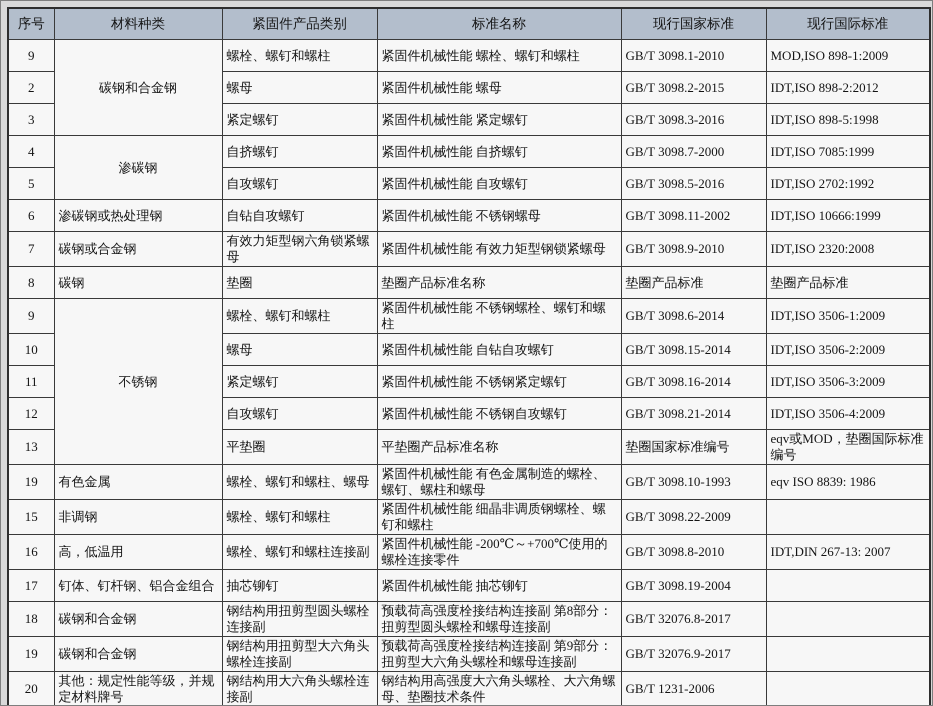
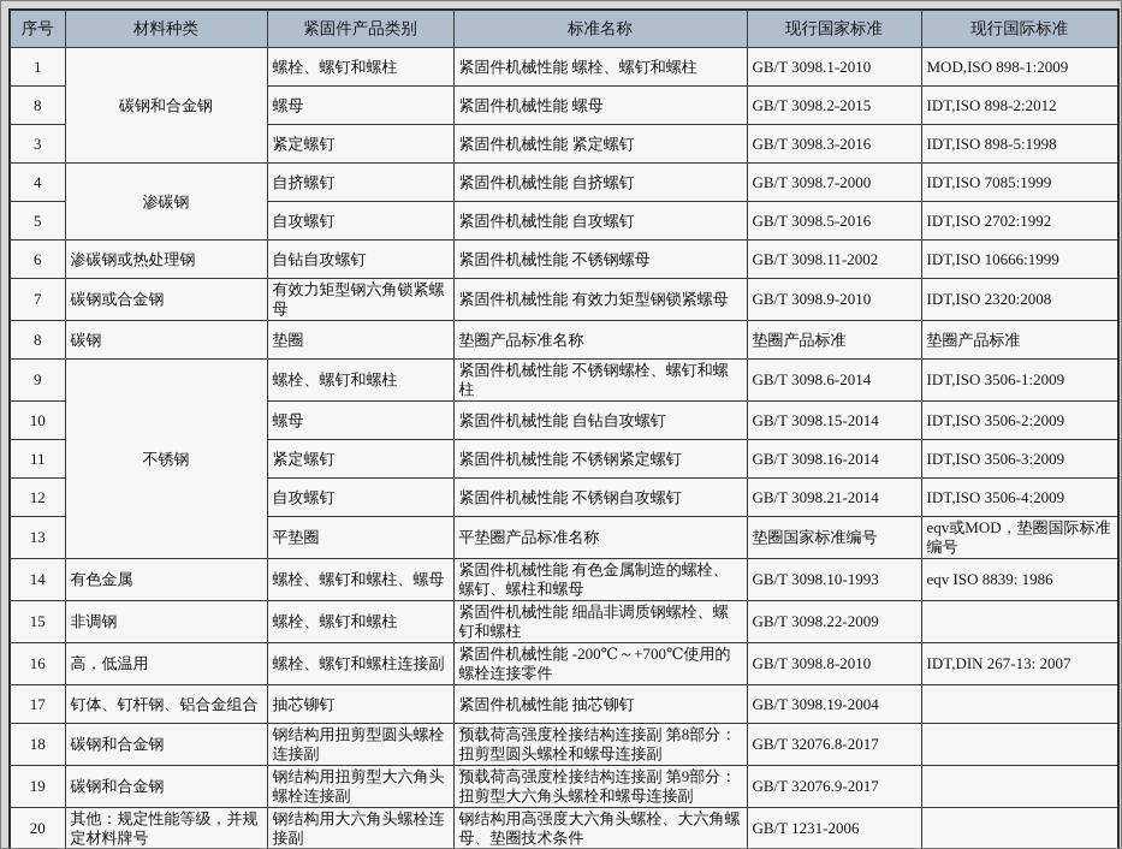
  序号	材料种类	紧固件产品类别	标准名称	现行国家标准	现行国际标准
- 9	碳钢和合金钢	螺栓、螺钉和螺柱	紧固件机械性能 螺栓、螺钉和螺柱	GB/T 3098.1-2010	MOD,ISO 898-1:2009
+ 1	碳钢和合金钢	螺栓、螺钉和螺柱	紧固件机械性能 螺栓、螺钉和螺柱	GB/T 3098.1-2010	MOD,ISO 898-1:2009
- 2	螺母	紧固件机械性能 螺母	GB/T 3098.2-2015	IDT,ISO 898-2:2012
+ 8	螺母	紧固件机械性能 螺母	GB/T 3098.2-2015	IDT,ISO 898-2:2012
  3	紧定螺钉	紧固件机械性能 紧定螺钉	GB/T 3098.3-2016	IDT,ISO 898-5:1998
  4	渗碳钢	自挤螺钉	紧固件机械性能 自挤螺钉	GB/T 3098.7-2000	IDT,ISO 7085:1999
  5	自攻螺钉	紧固件机械性能 自攻螺钉	GB/T 3098.5-2016	IDT,ISO 2702:1992
  6	渗碳钢或热处理钢	自钻自攻螺钉	紧固件机械性能 不锈钢螺母	GB/T 3098.11-2002	IDT,ISO 10666:1999
  7	碳钢或合金钢	有效力矩型钢六角锁紧螺母	紧固件机械性能 有效力矩型钢锁紧螺母	GB/T 3098.9-2010	IDT,ISO 2320:2008
  8	碳钢	垫圈	垫圈产品标准名称	垫圈产品标准	垫圈产品标准
  9	不锈钢	螺栓、螺钉和螺柱	紧固件机械性能 不锈钢螺栓、螺钉和螺柱	GB/T 3098.6-2014	IDT,ISO 3506-1:2009
  10	螺母	紧固件机械性能 自钻自攻螺钉	GB/T 3098.15-2014	IDT,ISO 3506-2:2009
  11	紧定螺钉	紧固件机械性能 不锈钢紧定螺钉	GB/T 3098.16-2014	IDT,ISO 3506-3:2009
  12	自攻螺钉	紧固件机械性能 不锈钢自攻螺钉	GB/T 3098.21-2014	IDT,ISO 3506-4:2009
  13	平垫圈	平垫圈产品标准名称	垫圈国家标准编号	eqv或MOD，垫圈国际标准编号
- 19	有色金属	螺栓、螺钉和螺柱、螺母	紧固件机械性能 有色金属制造的螺栓、螺钉、螺柱和螺母	GB/T 3098.10-1993	eqv ISO 8839: 1986
+ 14	有色金属	螺栓、螺钉和螺柱、螺母	紧固件机械性能 有色金属制造的螺栓、螺钉、螺柱和螺母	GB/T 3098.10-1993	eqv ISO 8839: 1986
  15	非调钢	螺栓、螺钉和螺柱	紧固件机械性能 细晶非调质钢螺栓、螺钉和螺柱	GB/T 3098.22-2009
  16	高，低温用	螺栓、螺钉和螺柱连接副	紧固件机械性能 -200℃～+700℃使用的螺栓连接零件	GB/T 3098.8-2010	IDT,DIN 267-13: 2007
  17	钉体、钉杆钢、铝合金组合	抽芯铆钉	紧固件机械性能 抽芯铆钉	GB/T 3098.19-2004
  18	碳钢和合金钢	钢结构用扭剪型圆头螺栓连接副	预载荷高强度栓接结构连接副 第8部分：扭剪型圆头螺栓和螺母连接副	GB/T 32076.8-2017
  19	碳钢和合金钢	钢结构用扭剪型大六角头螺栓连接副	预载荷高强度栓接结构连接副 第9部分：扭剪型大六角头螺栓和螺母连接副	GB/T 32076.9-2017
  20	其他：规定性能等级，并规定材料牌号	钢结构用大六角头螺栓连接副	钢结构用高强度大六角头螺栓、大六角螺母、垫圈技术条件	GB/T 1231-2006
